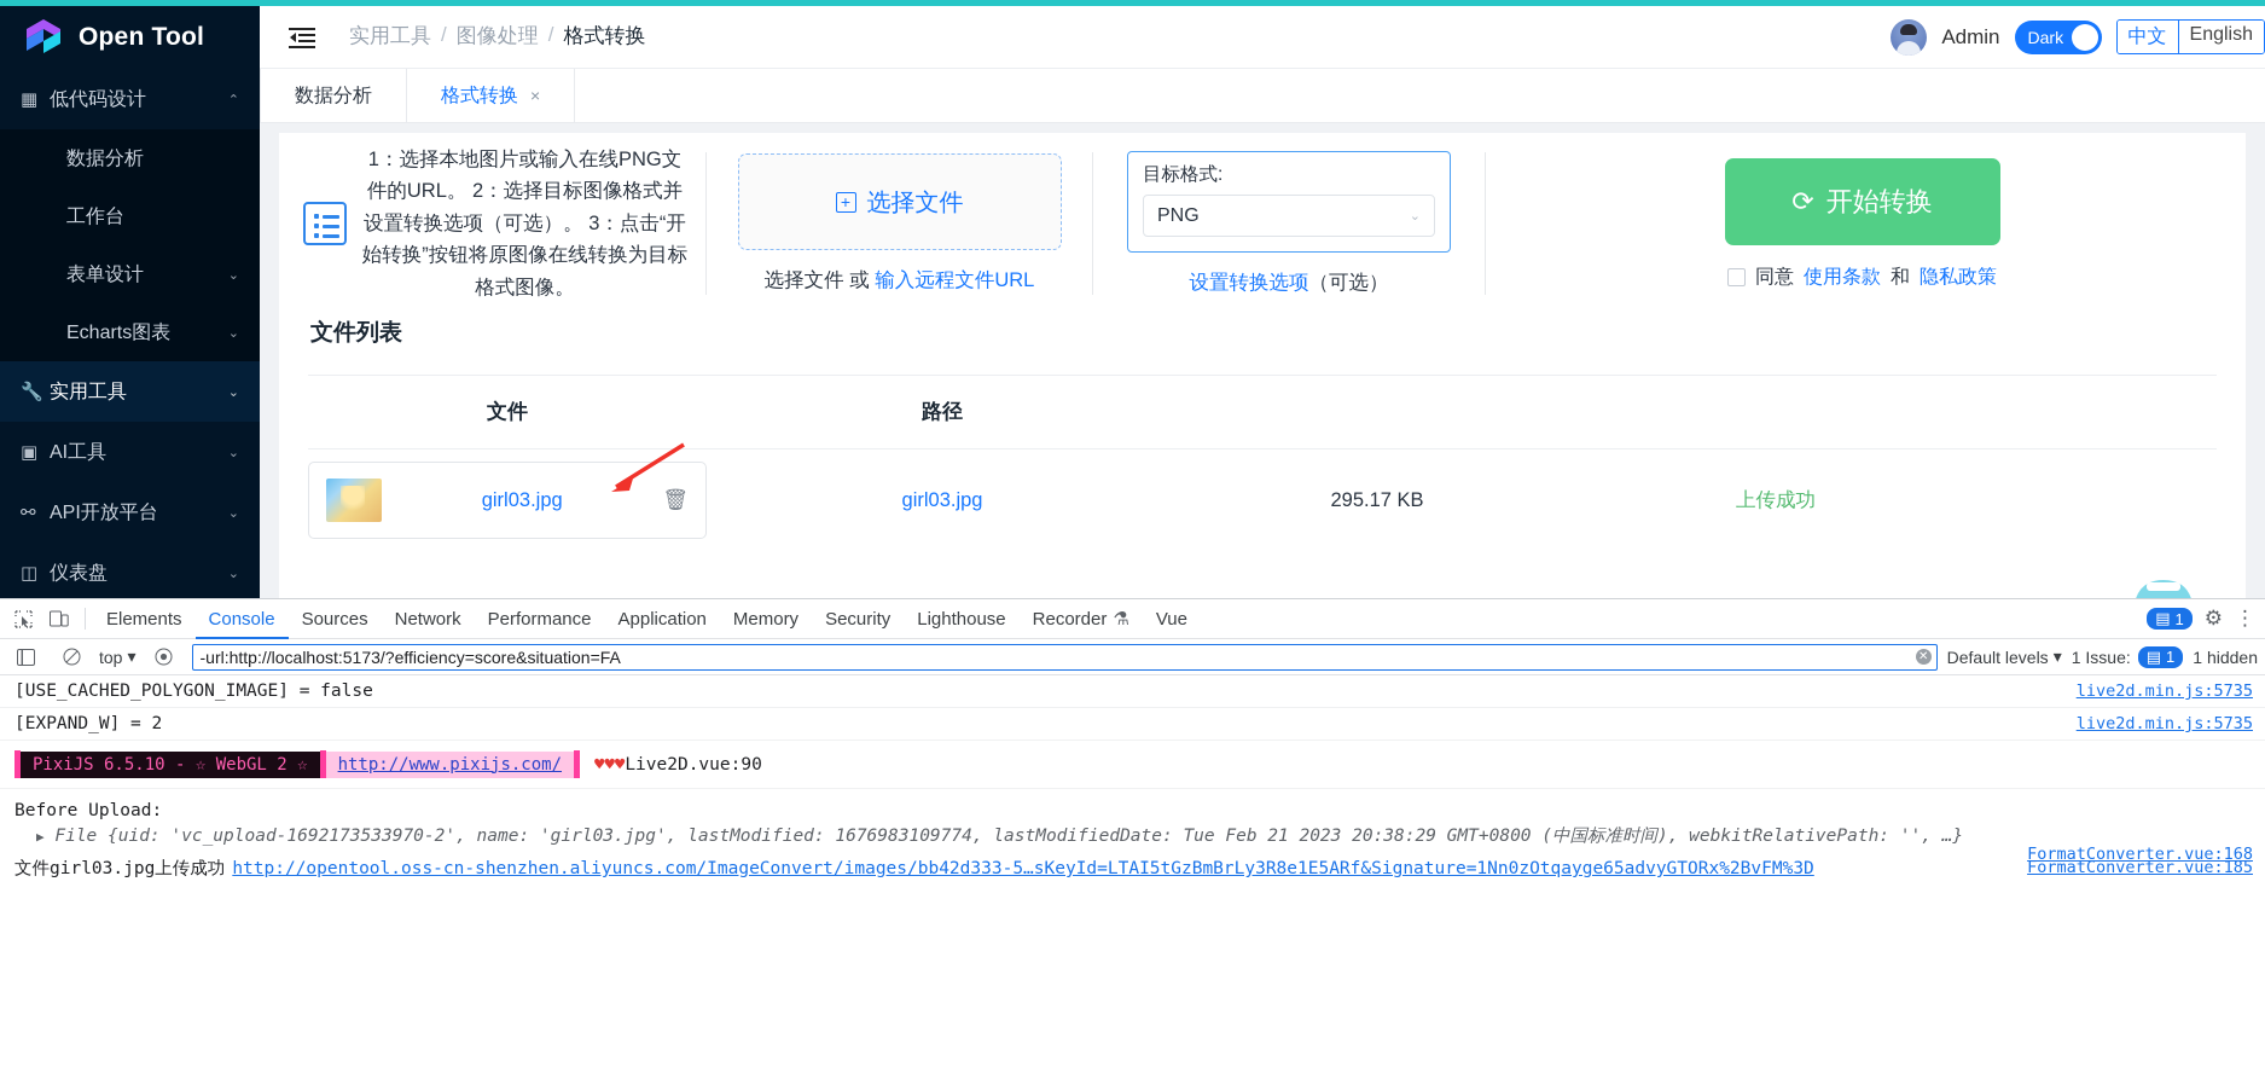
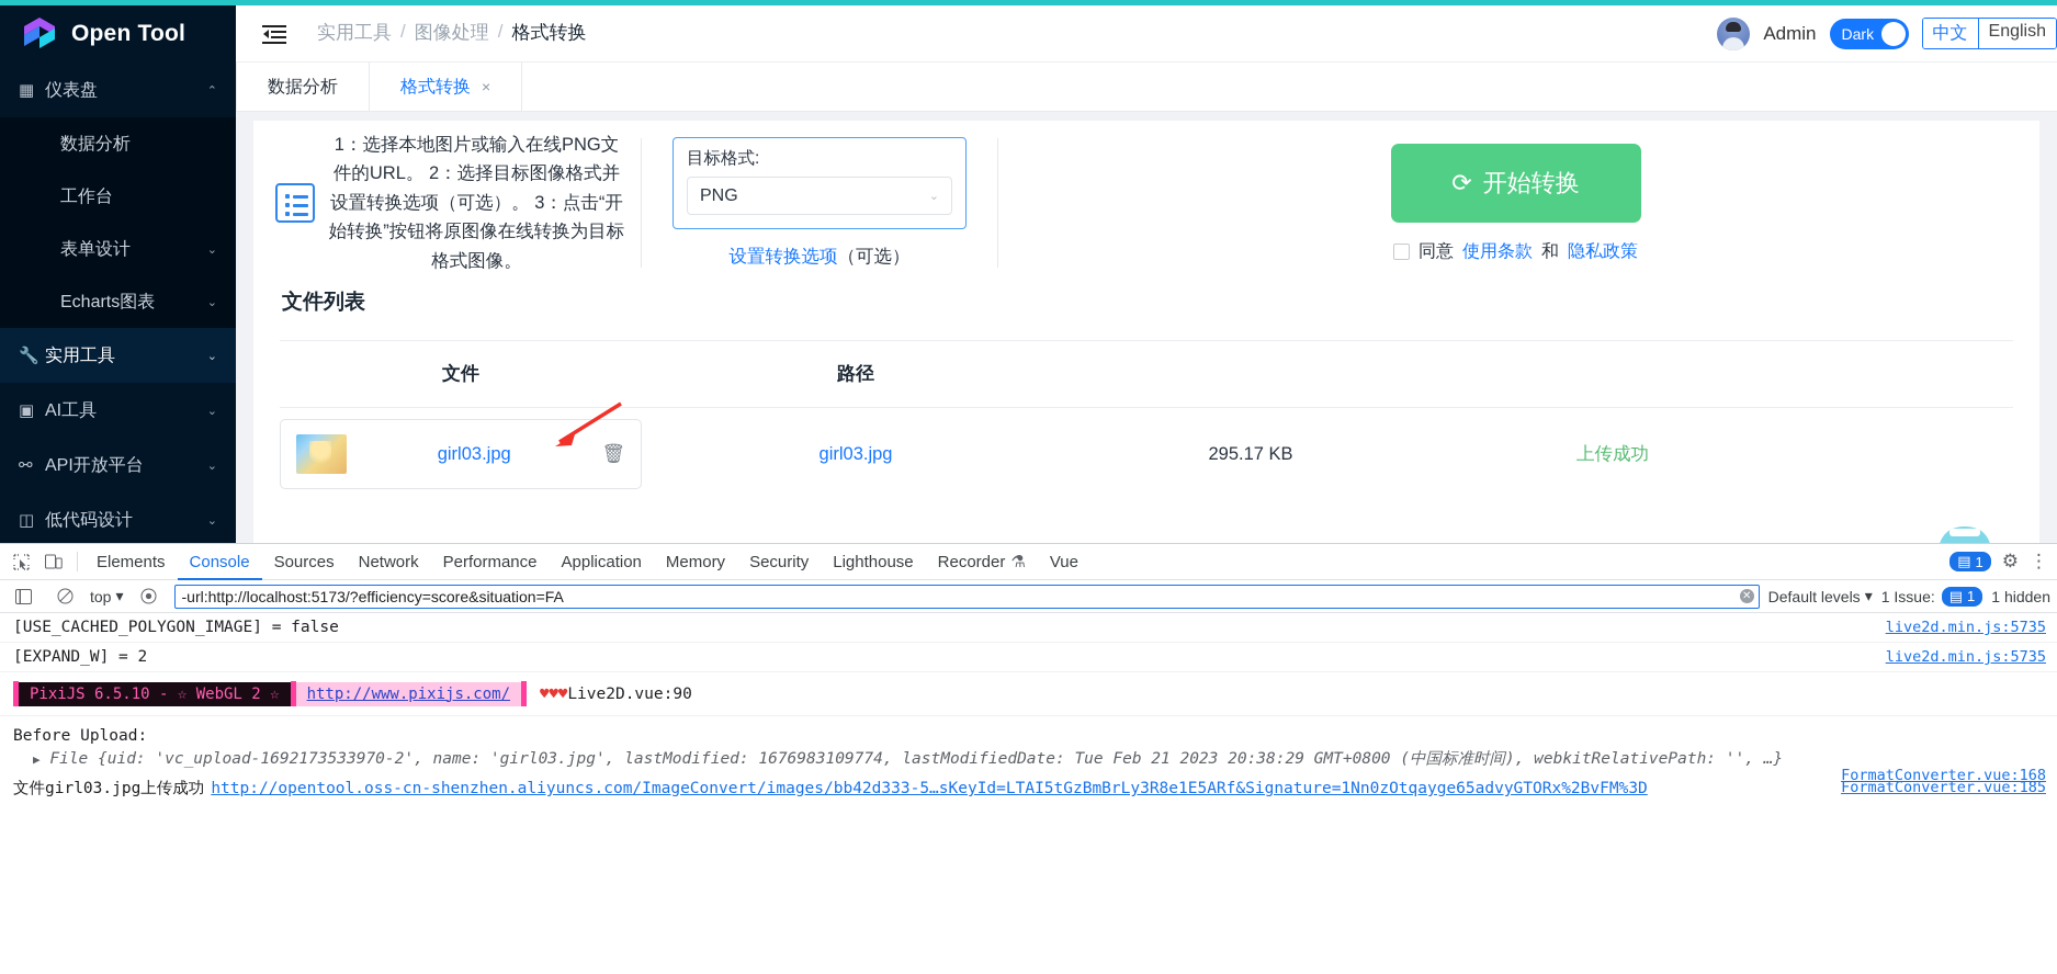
  Open Tool
  ▦
- 低代码设计
+ 仪表盘
  ⌃
  数据分析
  工作台
  表单设计
  ⌄
  Echarts图表
  ⌄
  🔧
  实用工具
  ⌄
  ▣
  AI工具
  ⌄
  ⚯
  API开放平台
  ⌄
  ◫
- 仪表盘
+ 低代码设计
  ⌄
  实用工具
  /
  图像处理
  /
  格式转换
  Admin
  Dark
  中文
  English
  数据分析
  格式转换
  ×
  1：选择本地图片或输入在线PNG文件的URL。 2：选择目标图像格式并设置转换选项（可选）。 3：点击“开始转换”按钮将原图像在线转换为目标格式图像。
- +
- 选择文件
- 选择文件 或 输入远程文件URL
  目标格式:
  PNG
  ⌄
  设置转换选项（可选）
  ⟳
  开始转换
  同意
  使用条款
  和
  隐私政策
  文件列表
  文件
  路径
  girl03.jpg
  🗑
  girl03.jpg
  295.17 KB
  上传成功
  Elements
  Console
  Sources
  Network
  Performance
  Application
  Memory
  Security
  Lighthouse
  Recorder
  ⚗
  Vue
  ▤
  1
  ⚙
  ⋮
  top
  ▾
  -url:http://localhost:5173/?efficiency=score&situation=FA
  ✕
  Default levels
  ▾
  1 Issue:
  ▤
  1
  1 hidden
  [USE_CACHED_POLYGON_IMAGE] = false
  live2d.min.js:5735
  [EXPAND_W] = 2
  live2d.min.js:5735
  PixiJS 6.5.10 - ☆ WebGL 2 ☆
  http://www.pixijs.com/
  ♥♥♥
  Live2D.vue:90
  Before Upload:
  ▶ File {uid: 'vc_upload-1692173533970-2', name: 'girl03.jpg', lastModified: 1676983109774, lastModifiedDate: Tue Feb 21 2023 20:38:29 GMT+0800 (中国标准时间), webkitRelativePath: '', …}
  FormatConverter.vue:168
  文件girl03.jpg上传成功
  http://opentool.oss-cn-shenzhen.aliyuncs.com/ImageConvert/images/bb42d333-5…sKeyId=LTAI5tGzBmBrLy3R8e1E5ARf&Signature=1Nn0zOtqayge65advyGTORx%2BvFM%3D
  FormatConverter.vue:185
